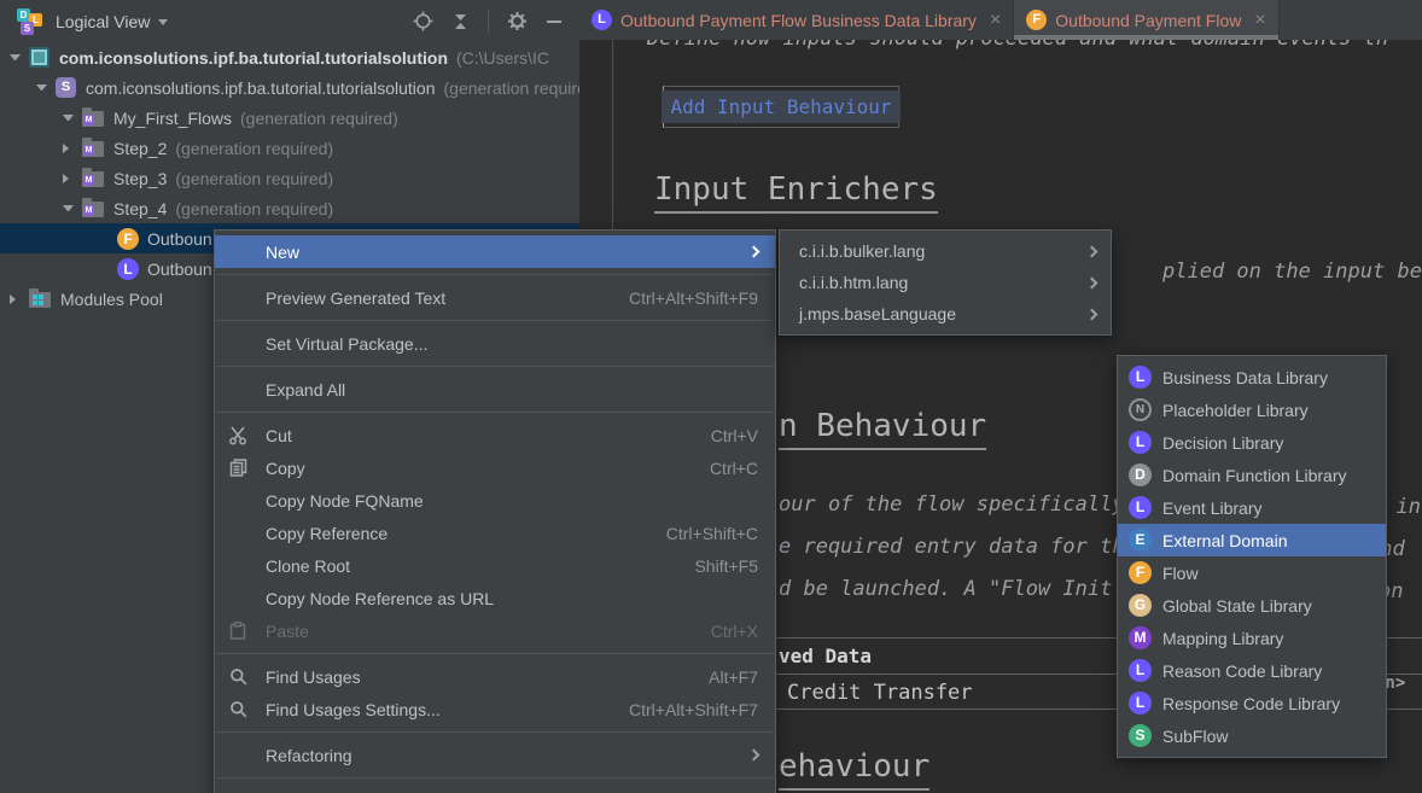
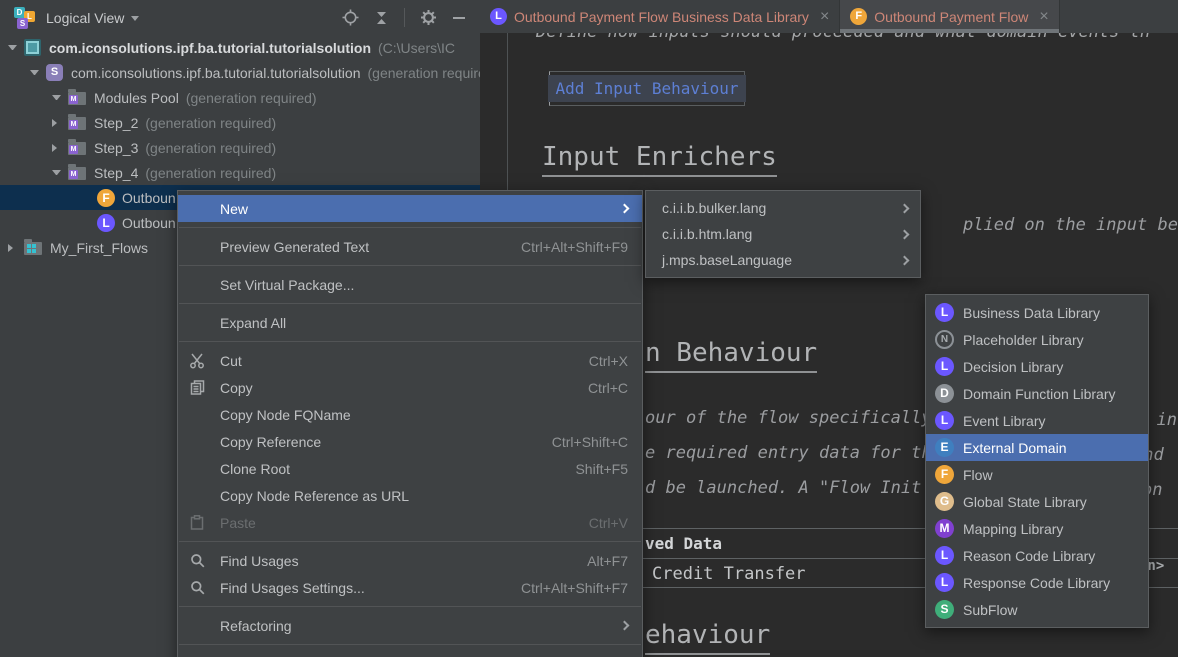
  L
  Outbound Payment Flow Business Data Library
  ×
  F
  Outbound Payment Flow
  ×
  Add Input Behaviour
  Input Enrichers
  plied on the input be
  n Behaviour
  our of the flow specificall
  e required entry data for t
  d be launched. A "Flow Init
  ved Data
  Credit Transfer
  ehaviour
  D
  L
  S
  Logical View
  com.iconsolutions.ipf.ba.tutorial.tutorialsolution
  (C:\Users\IC
  S
  com.iconsolutions.ipf.ba.tutorial.tutorialsolution
  (generation requir
- My_First_Flows
+ Modules Pool
  (generation required)
  Step_2
  (generation required)
  Step_3
  (generation required)
  Step_4
  (generation required)
  F
  Outboun
  L
  Outboun
- Modules Pool
+ My_First_Flows
  New
  Preview Generated Text
  Ctrl+Alt+Shift+F9
  Set Virtual Package...
  Expand All
  Cut
- Ctrl+V
+ Ctrl+X
  Copy
  Ctrl+C
  Copy Node FQName
  Copy Reference
  Ctrl+Shift+C
  Clone Root
  Shift+F5
  Copy Node Reference as URL
  Paste
- Ctrl+X
+ Ctrl+V
  Find Usages
  Alt+F7
  Find Usages Settings...
  Ctrl+Alt+Shift+F7
  Refactoring
  c.i.i.b.bulker.lang
  c.i.i.b.htm.lang
  j.mps.baseLanguage
  L
  Business Data Library
  N
  Placeholder Library
  L
  Decision Library
  D
  Domain Function Library
  L
  Event Library
  E
  External Domain
  F
  Flow
  G
  Global State Library
  M
  Mapping Library
  L
  Reason Code Library
  L
  Response Code Library
  S
  SubFlow
